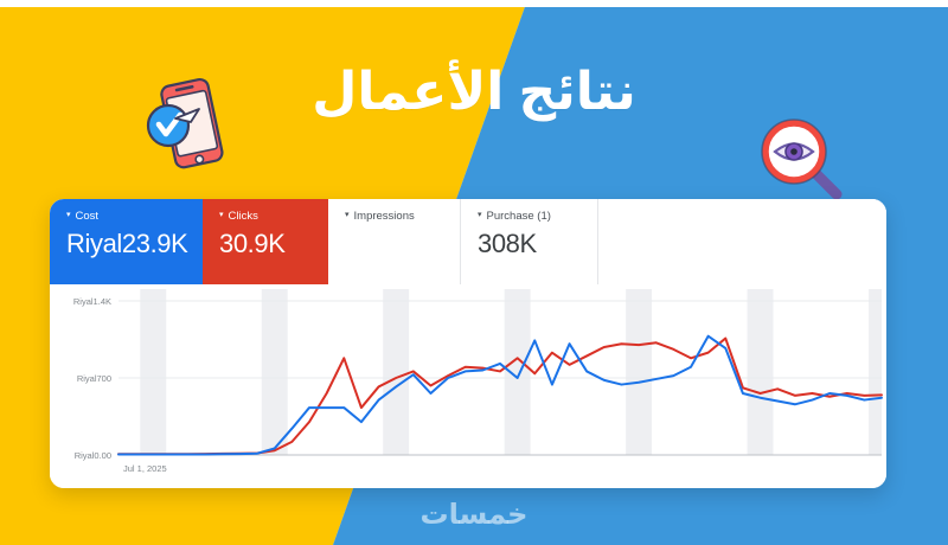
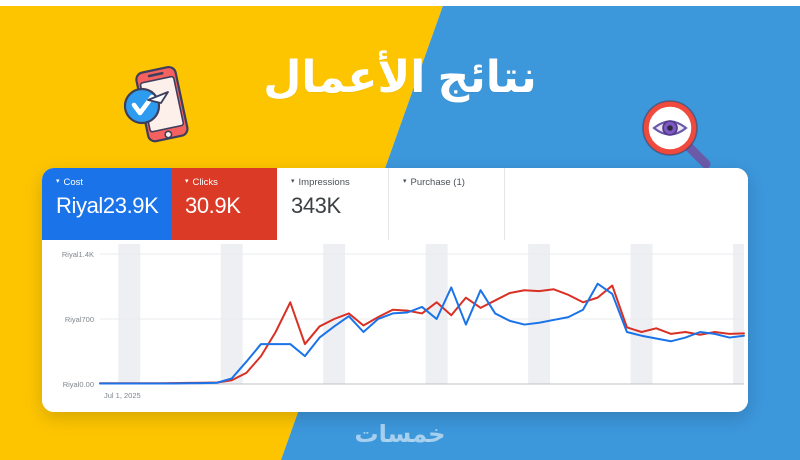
  نتائج الأعمال
  Cost
  Riyal23.9K
  Clicks
  30.9K
  Impressions
+ 343K
  Purchase (1)
- 308K
  Riyal0.00
  Riyal700
  Riyal1.4K
  Jul 1, 2025
  خمسات
